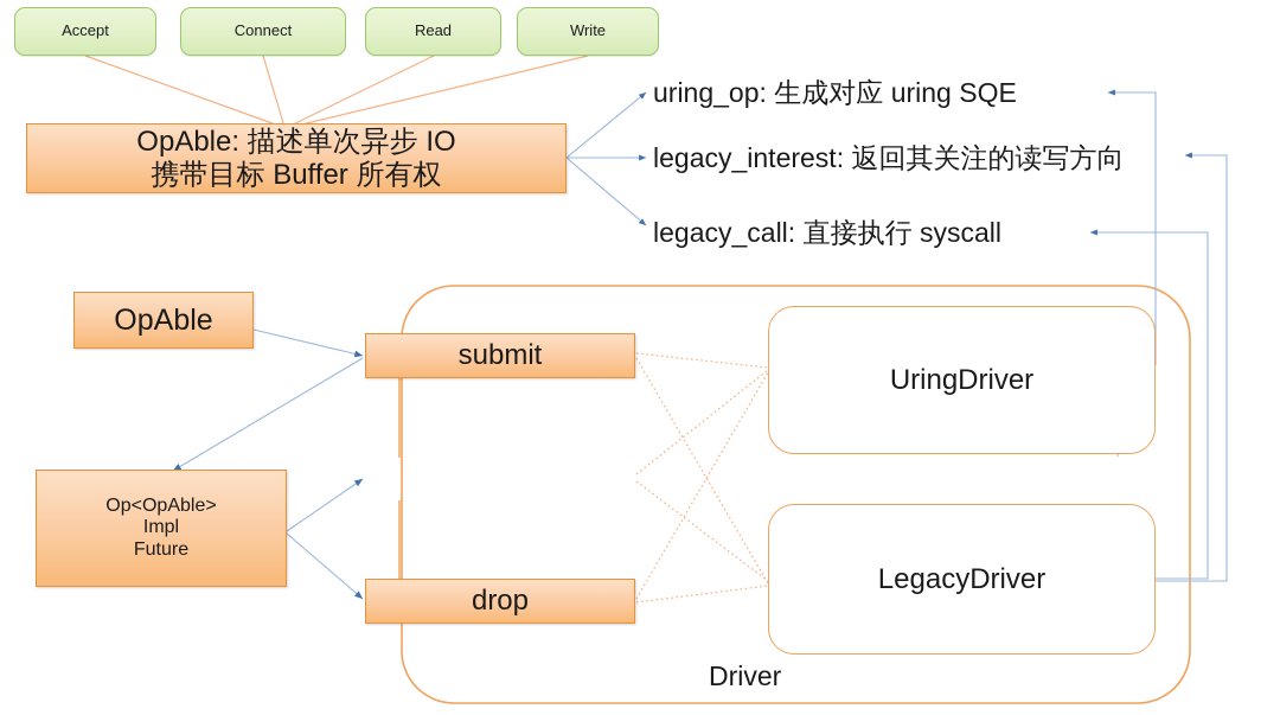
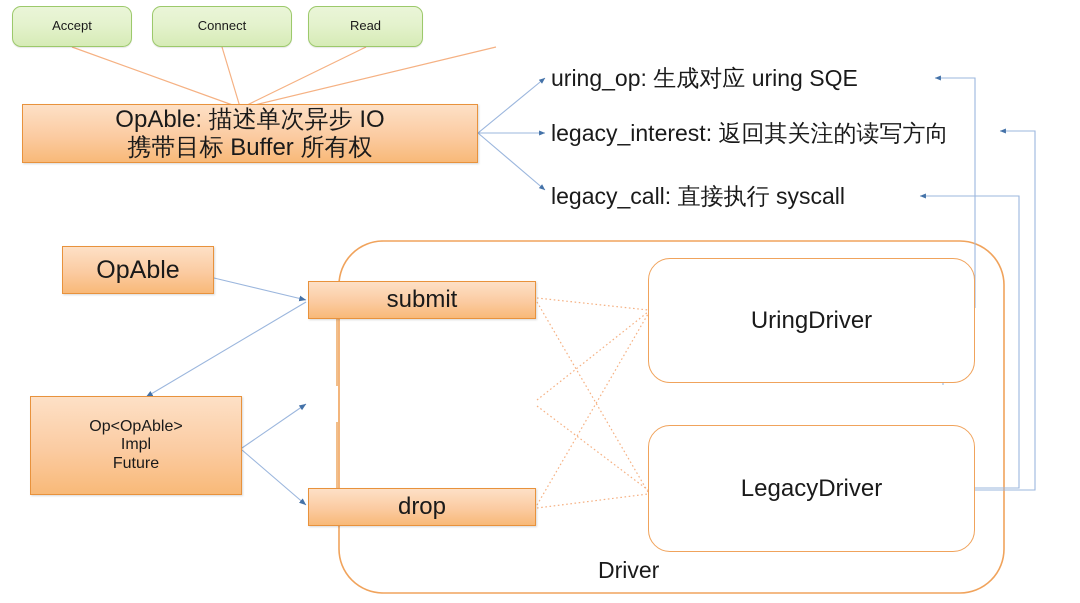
  Accept
  Connect
  Read
- Write
  OpAble: 描述单次异步 IO
  携带目标 Buffer 所有权
  uring_op: 生成对应 uring SQE
  legacy_interest: 返回其关注的读写方向
  legacy_call: 直接执行 syscall
  OpAble
  Op<OpAble>
  Impl
  Future
  submit
  drop
  UringDriver
  LegacyDriver
  Driver
